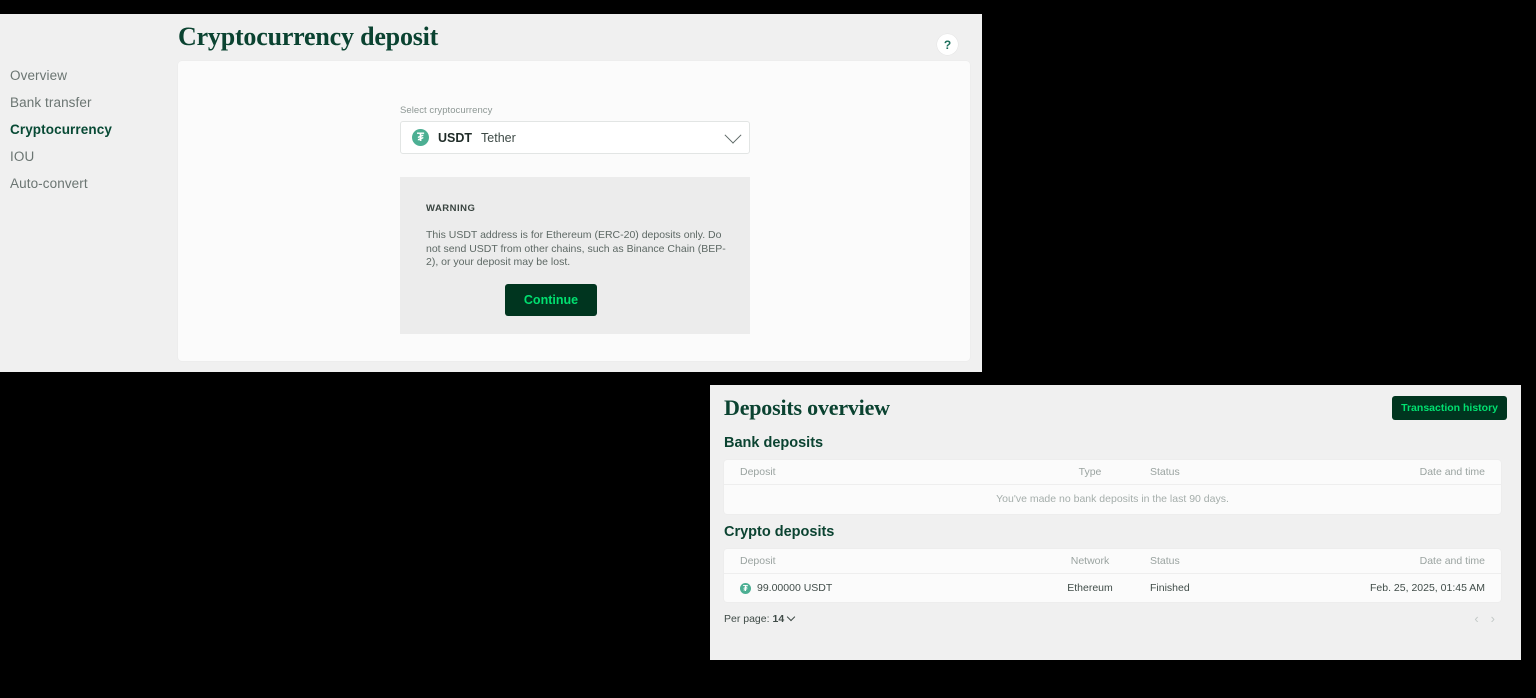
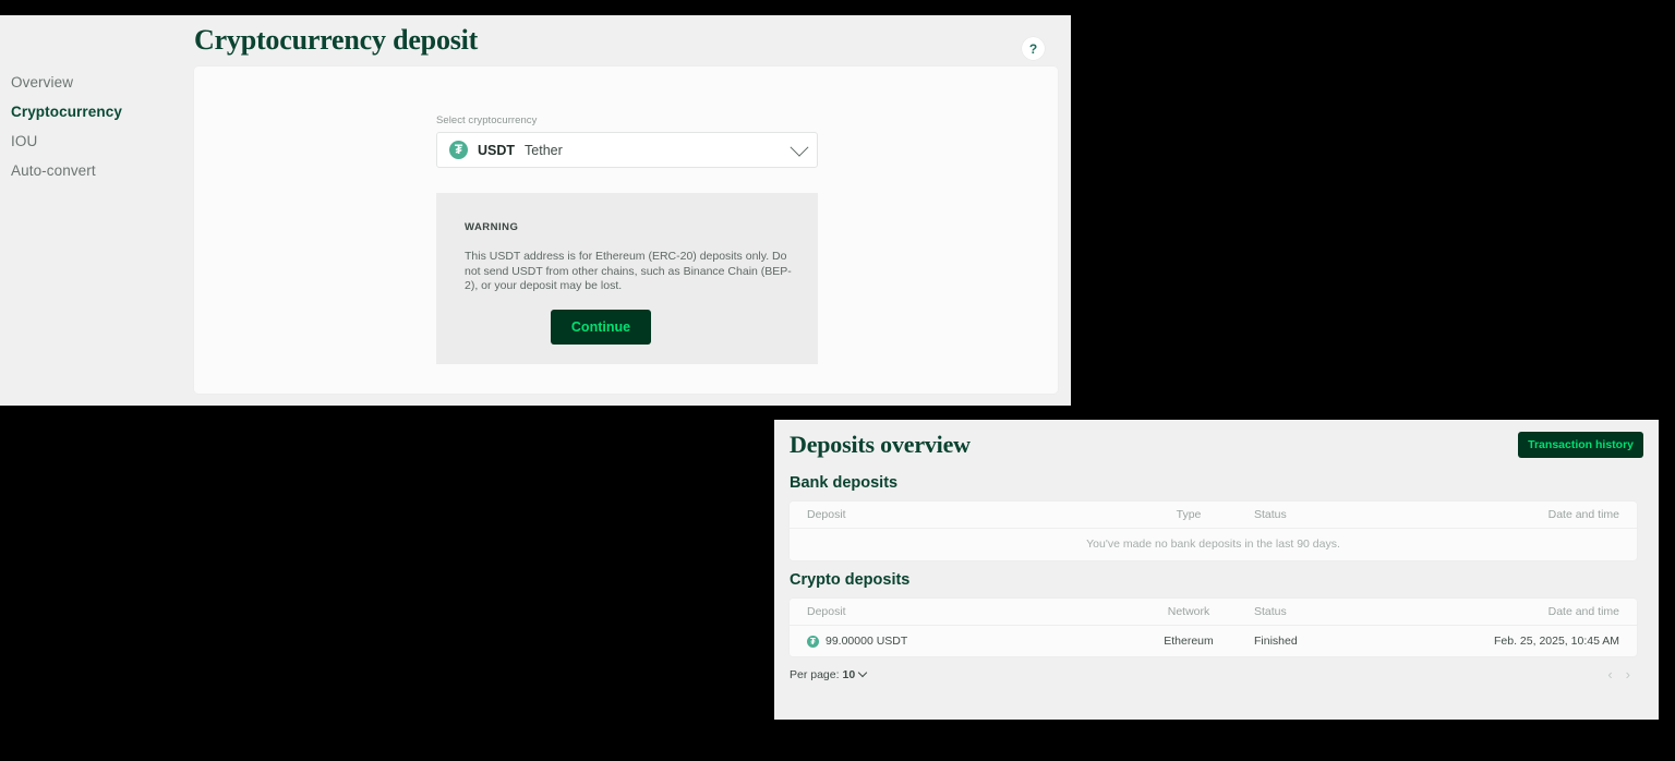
  Overview
- Bank transfer
  Cryptocurrency
  IOU
  Auto-convert
  Cryptocurrency deposit
  ?
  Select cryptocurrency
  USDT
  Tether
  WARNING
  This USDT address is for Ethereum (ERC-20) deposits only. Do not send USDT from other chains, such as Binance Chain (BEP-2), or your deposit may be lost.
  Continue
  Deposits overview
  Transaction history
  Bank deposits
  Deposit
  Type
  Status
  Date and time
  You've made no bank deposits in the last 90 days.
  Crypto deposits
  Deposit
  Network
  Status
  Date and time
  99.00000 USDT
  Ethereum
  Finished
- Feb. 25, 2025, 01:45 AM
+ Feb. 25, 2025, 10:45 AM
  Per page:
- 14
+ 10
  ‹
  ›
